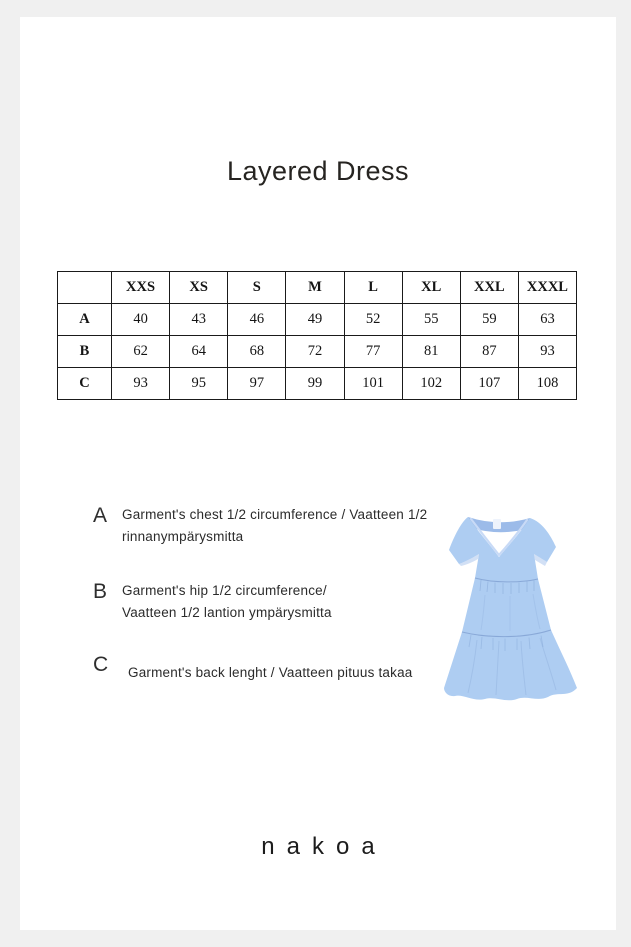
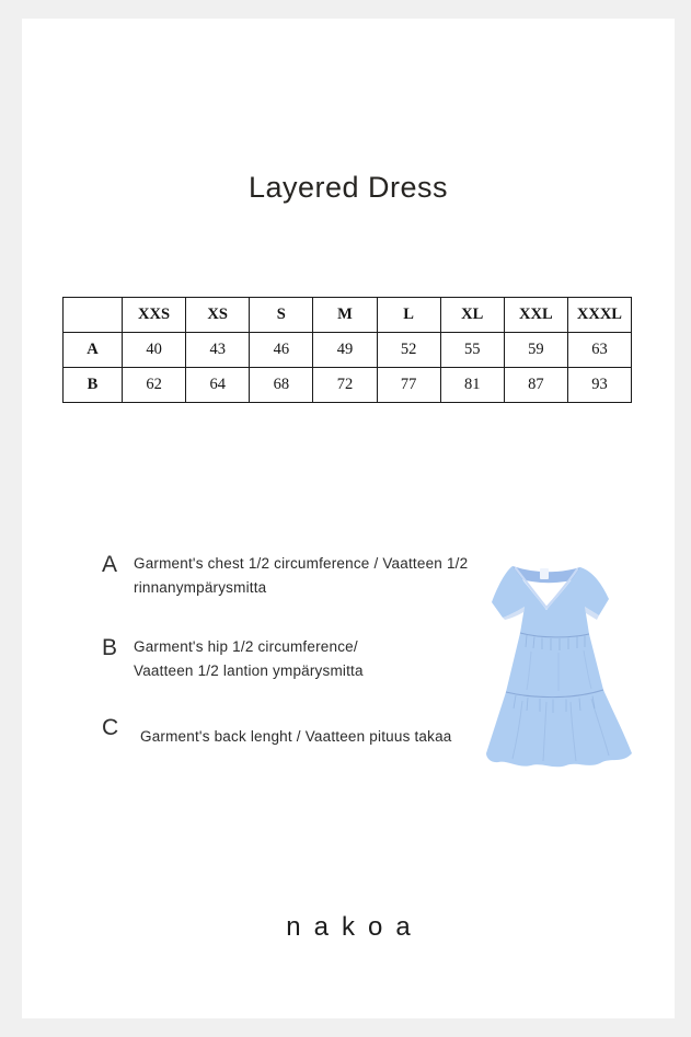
  Layered Dress
  	XXS	XS	S	M	L	XL	XXL	XXXL
  A	40	43	46	49	52	55	59	63
  B	62	64	68	72	77	81	87	93
- C	93	95	97	99	101	102	107	108
  A
  Garment's chest 1/2 circumference / Vaatteen 1/2
  rinnanympärysmitta
  B
  Garment's hip 1/2 circumference/
  Vaatteen 1/2 lantion ympärysmitta
  C
  Garment's back lenght / Vaatteen pituus takaa
  nakoa
